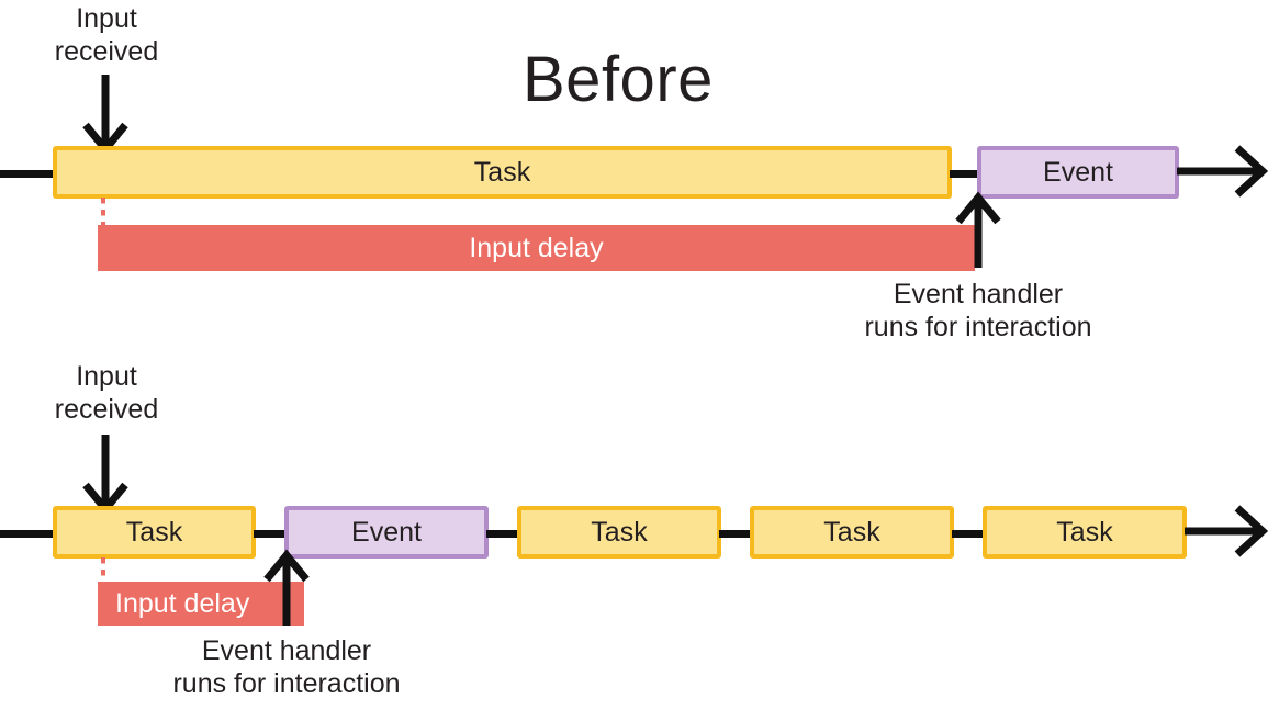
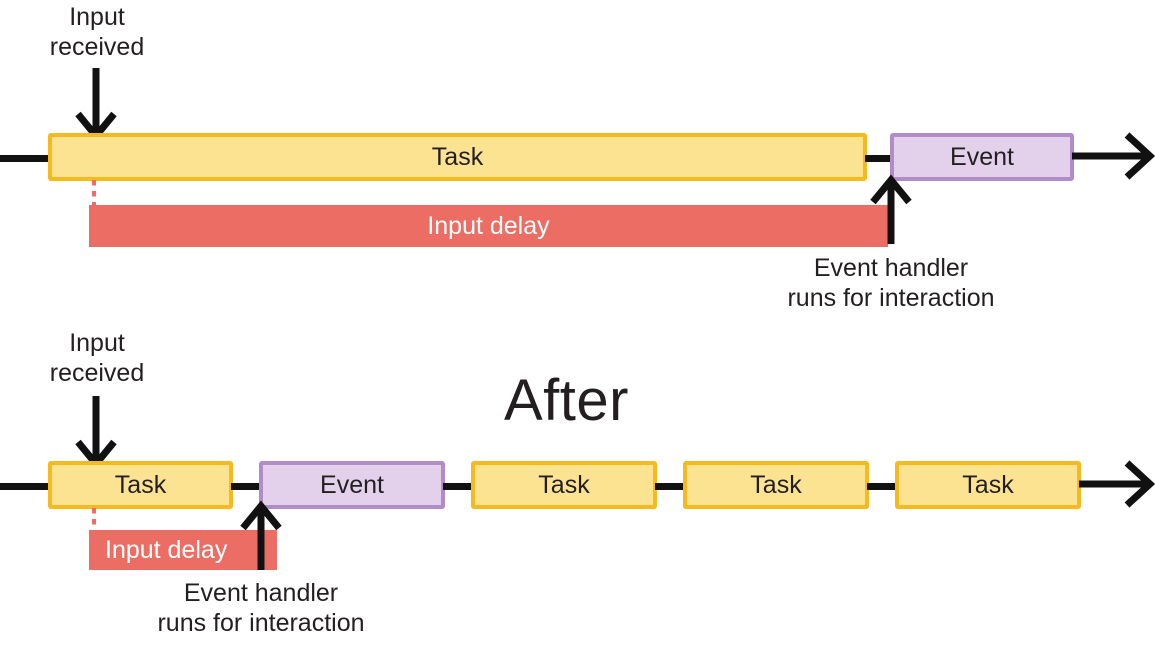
  Input
  received
- Before
  Task
  Event
  Input delay
  Event handler
  runs for interaction
  Input
  received
+ After
  Task
  Event
  Task
  Task
  Task
  Input delay
  Event handler
  runs for interaction
